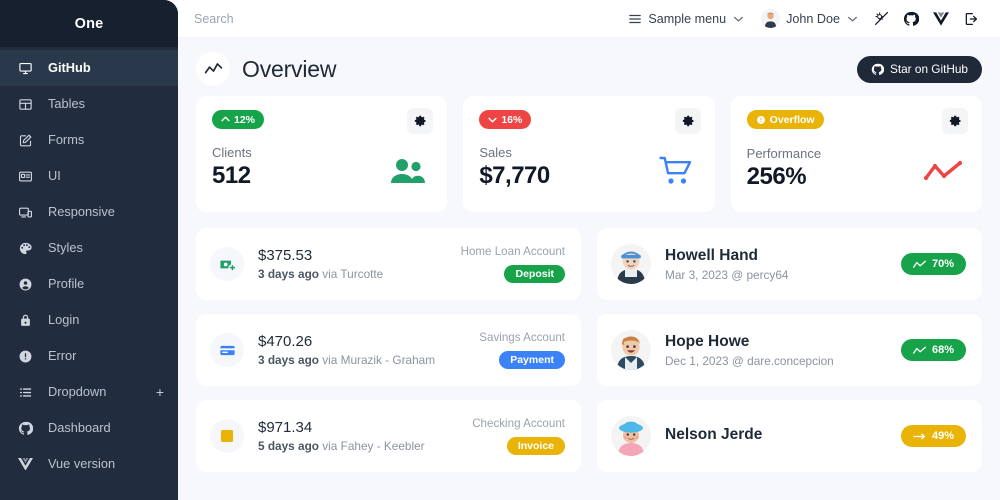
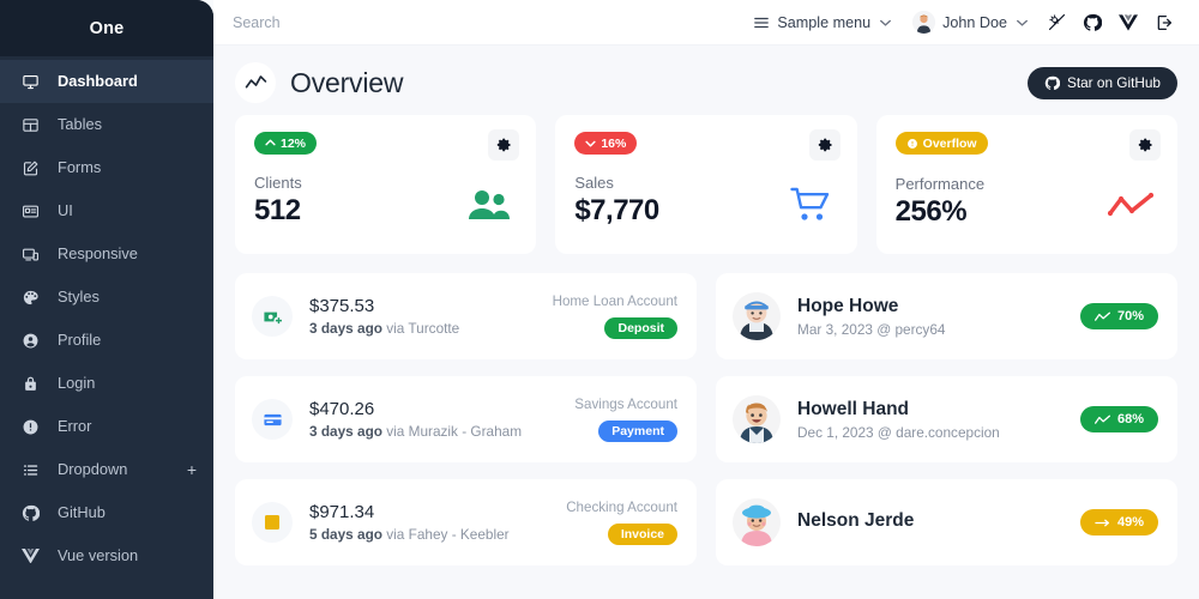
  One
- GitHub
+ Dashboard
  Tables
  Forms
  UI
  Responsive
  Styles
  Profile
  Login
  Error
  Dropdown
  +
- Dashboard
+ GitHub
  Vue version
  Search
  Sample menu
  John Doe
  Overview
  Star on GitHub
  12%
  Clients
  512
  16%
  Sales
  $7,770
  Overflow
  Performance
  256%
  $375.53
  3 days ago via Turcotte
  Home Loan Account
  Deposit
  $470.26
  3 days ago via Murazik - Graham
  Savings Account
  Payment
  $971.34
  5 days ago via Fahey - Keebler
  Checking Account
  Invoice
- Howell Hand
+ Hope Howe
  Mar 3, 2023 @ percy64
  70%
- Hope Howe
+ Howell Hand
  Dec 1, 2023 @ dare.concepcion
  68%
  Nelson Jerde
  49%
